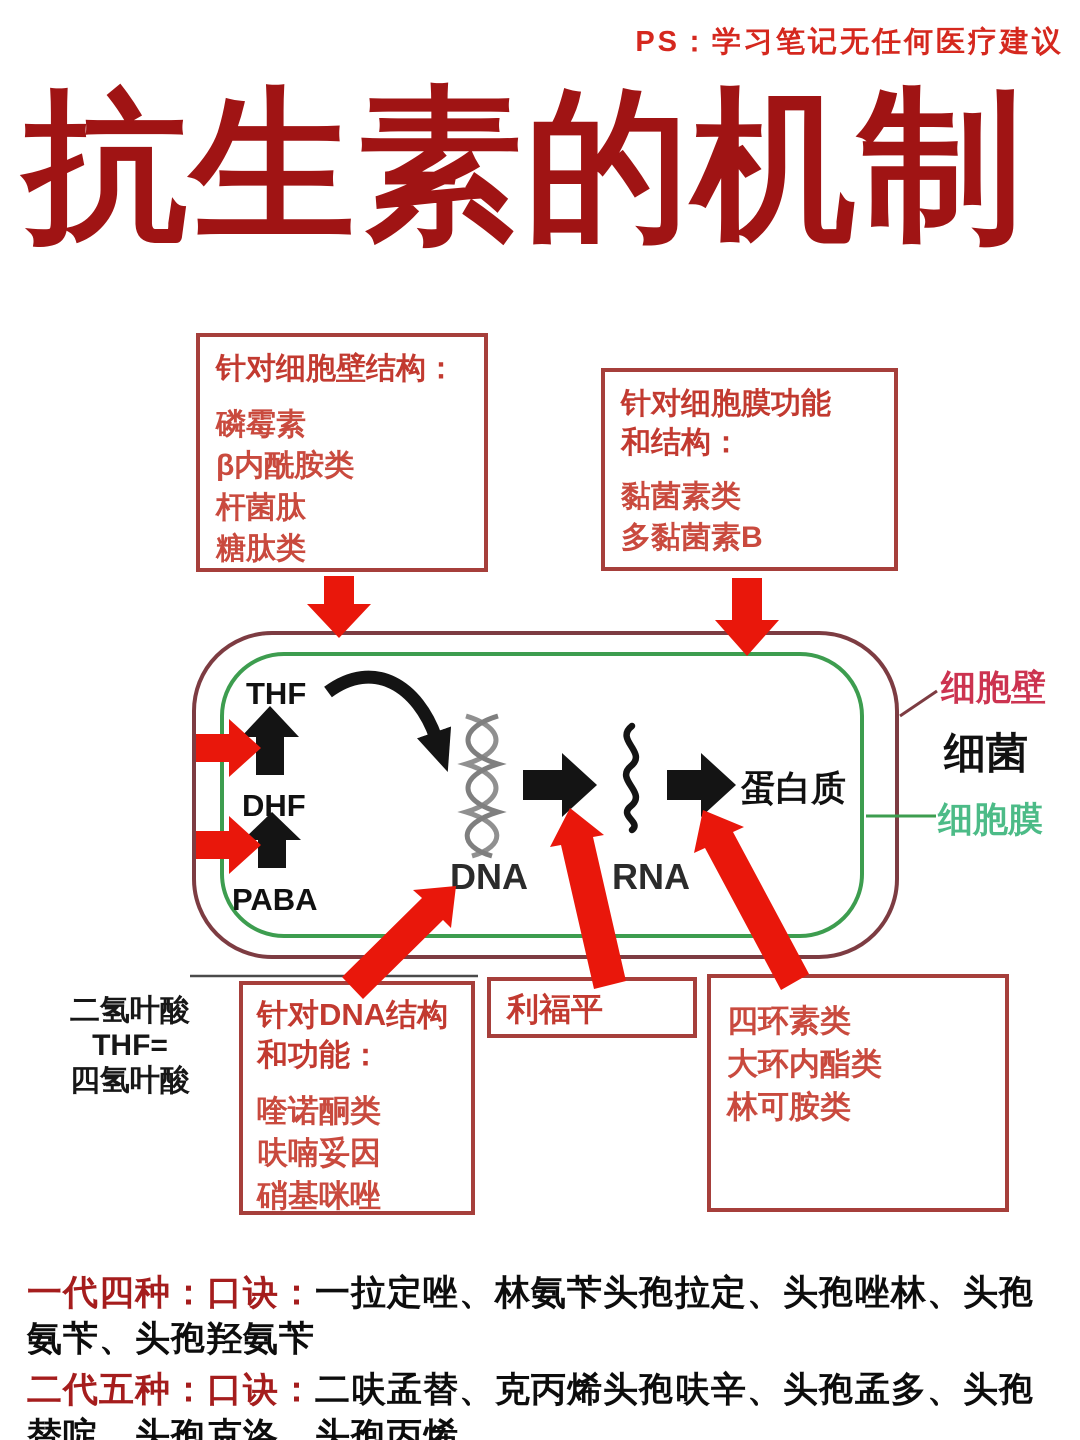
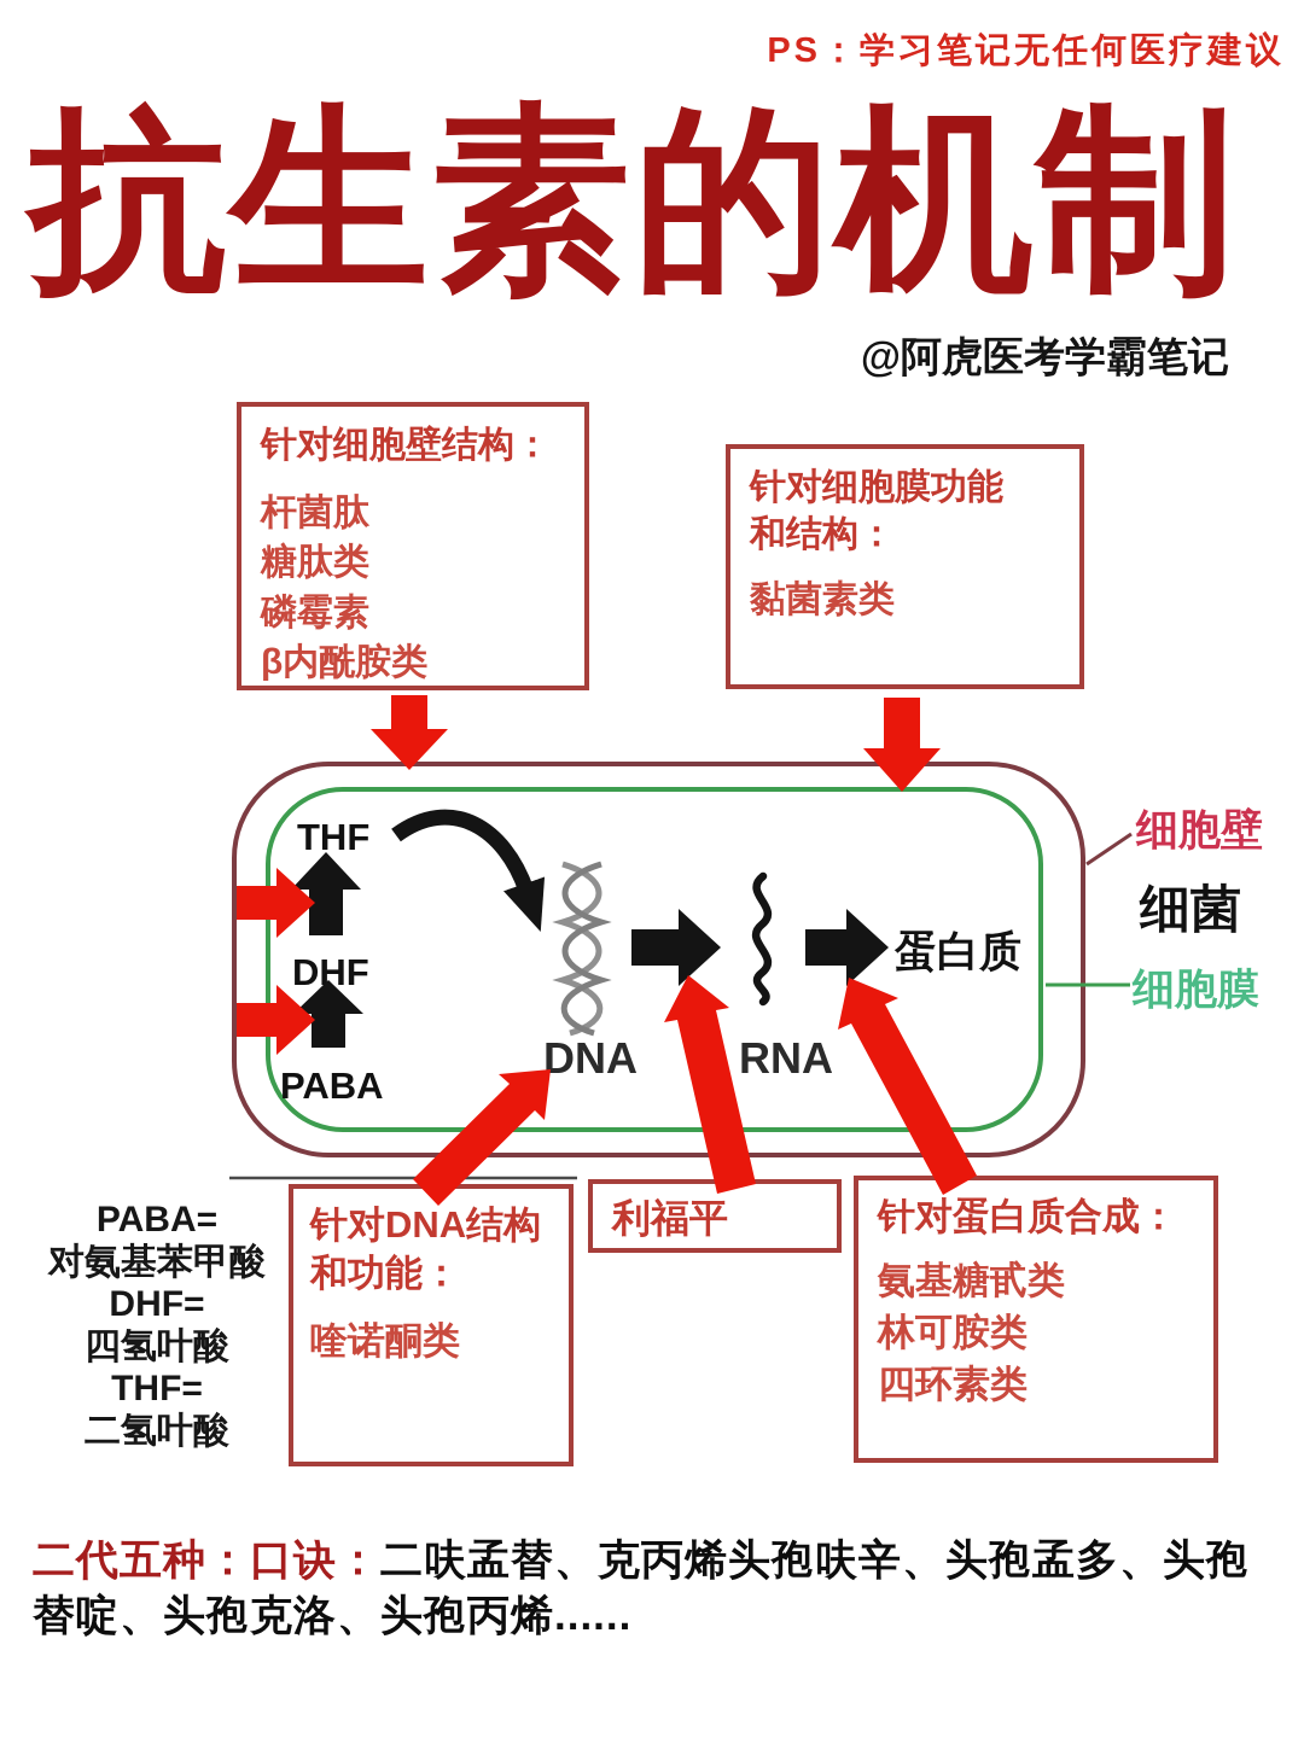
  PS：学习笔记无任何医疗建议
  抗生素的机制
+ @阿虎医考学霸笔记
  THF
  DHF
  PABA
  DNA
  RNA
  蛋白质
  细胞壁
  细菌
  细胞膜
  针对细胞壁结构：
- 磷霉素
+ 杆菌肽
- β内酰胺类
+ 糖肽类
- 杆菌肽
+ 磷霉素
- 糖肽类
+ β内酰胺类
  针对细胞膜功能和结构：
  黏菌素类
- 多黏菌素B
  针对DNA结构和功能：
  喹诺酮类
- 呋喃妥因
- 硝基咪唑
  利福平
+ 针对蛋白质合成：
+ 氨基糖甙类
- 四环素类
+ 林可胺类
- 大环内酯类
- 林可胺类
+ 四环素类
+ PABA=
+ 对氨基苯甲酸
+ DHF=
- 二氢叶酸
+ 四氢叶酸
  THF=
- 四氢叶酸
+ 二氢叶酸
- 一代四种：口诀：一拉定唑、林氨苄头孢拉定、头孢唑林、头孢氨苄、头孢羟氨苄
  二代五种：口诀：二呋孟替、克丙烯头孢呋辛、头孢孟多、头孢替啶、头孢克洛、头孢丙烯......
